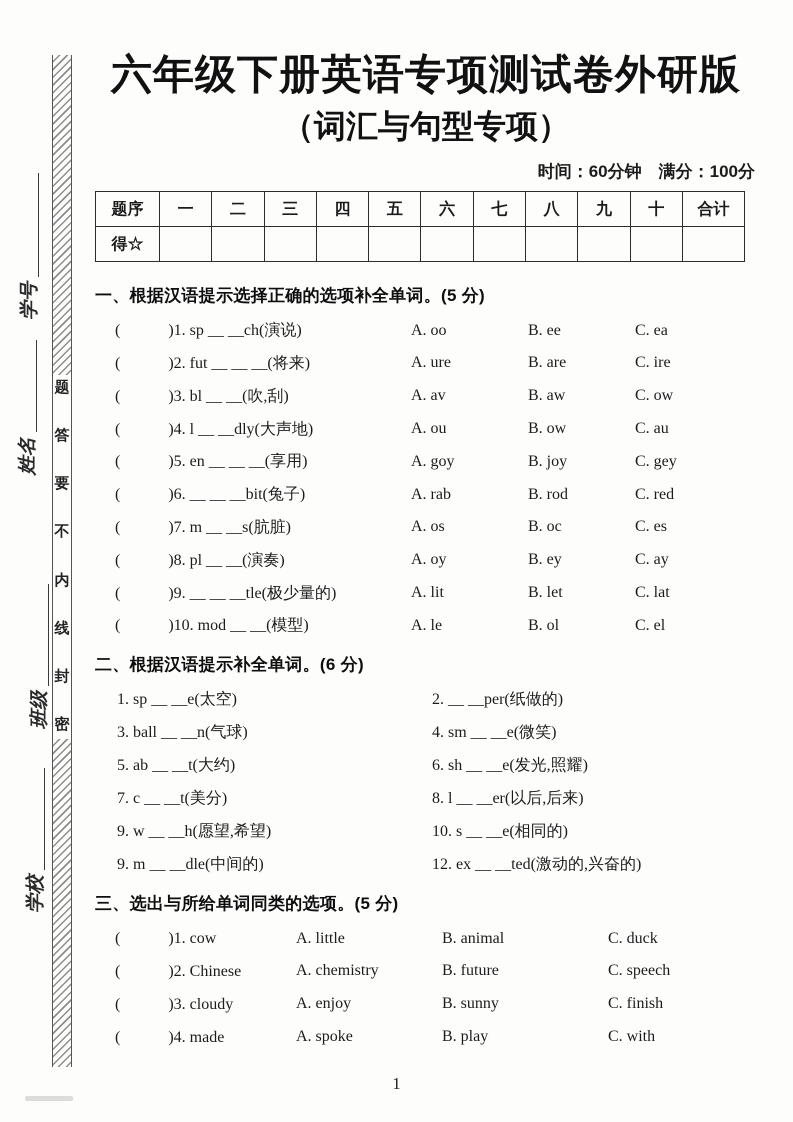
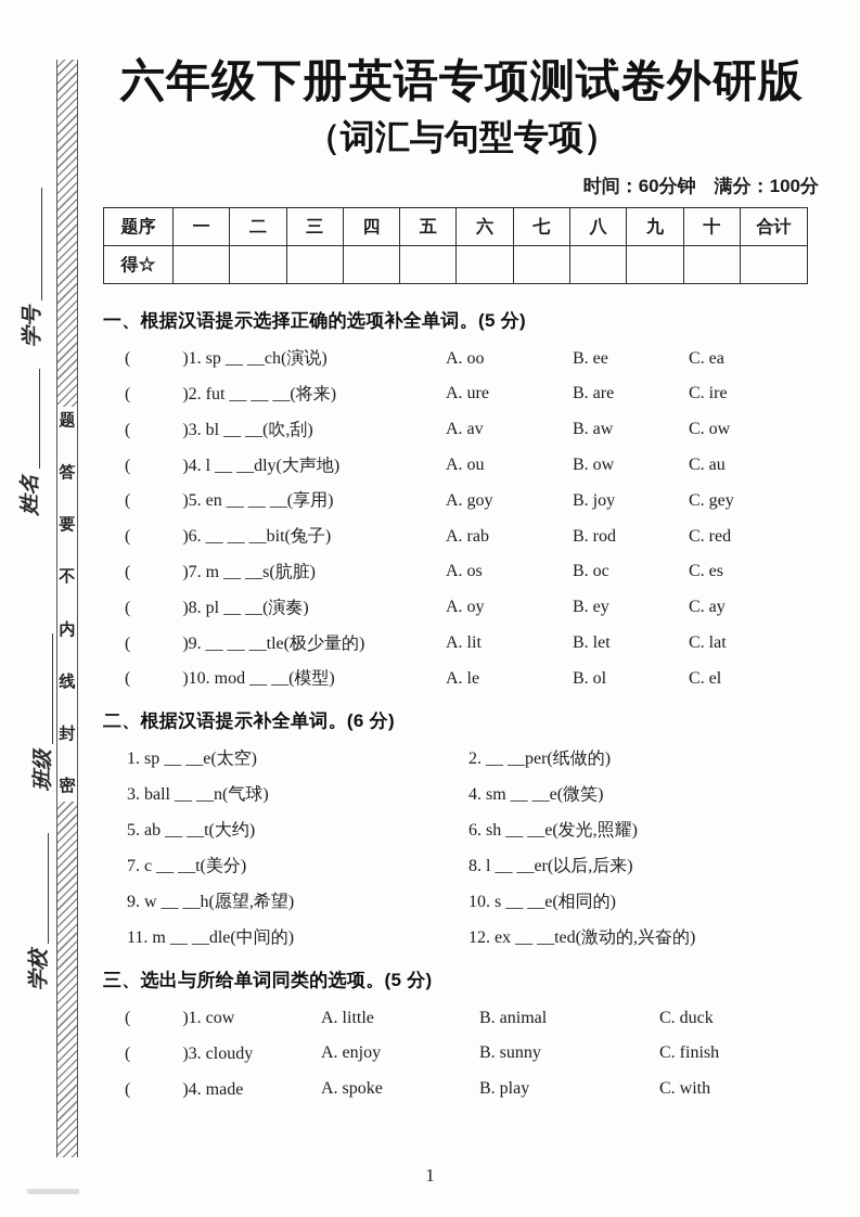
  题
  答
  要
  不
  内
  线
  封
  密
  六年级下册英语专项测试卷外研版
  （词汇与句型专项）
  时间：60分钟 满分：100分
  题序	一	二	三	四	五	六	七	八	九	十	合计
  得☆
  一、根据汉语提示选择正确的选项补全单词。(5 分)
  ( )1. sp __ __ch(演说)
  A. oo
  B. ee
  C. ea
  ( )2. fut __ __ __(将来)
  A. ure
  B. are
  C. ire
  ( )3. bl __ __(吹,刮)
  A. av
  B. aw
  C. ow
  ( )4. l __ __dly(大声地)
  A. ou
  B. ow
  C. au
  ( )5. en __ __ __(享用)
  A. goy
  B. joy
  C. gey
  ( )6. __ __ __bit(兔子)
  A. rab
  B. rod
  C. red
  ( )7. m __ __s(肮脏)
  A. os
  B. oc
  C. es
  ( )8. pl __ __(演奏)
  A. oy
  B. ey
  C. ay
  ( )9. __ __ __tle(极少量的)
  A. lit
  B. let
  C. lat
  ( )10. mod __ __(模型)
  A. le
  B. ol
  C. el
  二、根据汉语提示补全单词。(6 分)
  1. sp __ __e(太空)
  2. __ __per(纸做的)
  3. ball __ __n(气球)
  4. sm __ __e(微笑)
  5. ab __ __t(大约)
  6. sh __ __e(发光,照耀)
  7. c __ __t(美分)
  8. l __ __er(以后,后来)
  9. w __ __h(愿望,希望)
  10. s __ __e(相同的)
- 9. m __ __dle(中间的)
+ 11. m __ __dle(中间的)
  12. ex __ __ted(激动的,兴奋的)
  三、选出与所给单词同类的选项。(5 分)
  ( )1. cow
  A. little
  B. animal
  C. duck
- ( )2. Chinese
- A. chemistry
- B. future
- C. speech
  ( )3. cloudy
  A. enjoy
  B. sunny
  C. finish
  ( )4. made
  A. spoke
  B. play
  C. with
  1
